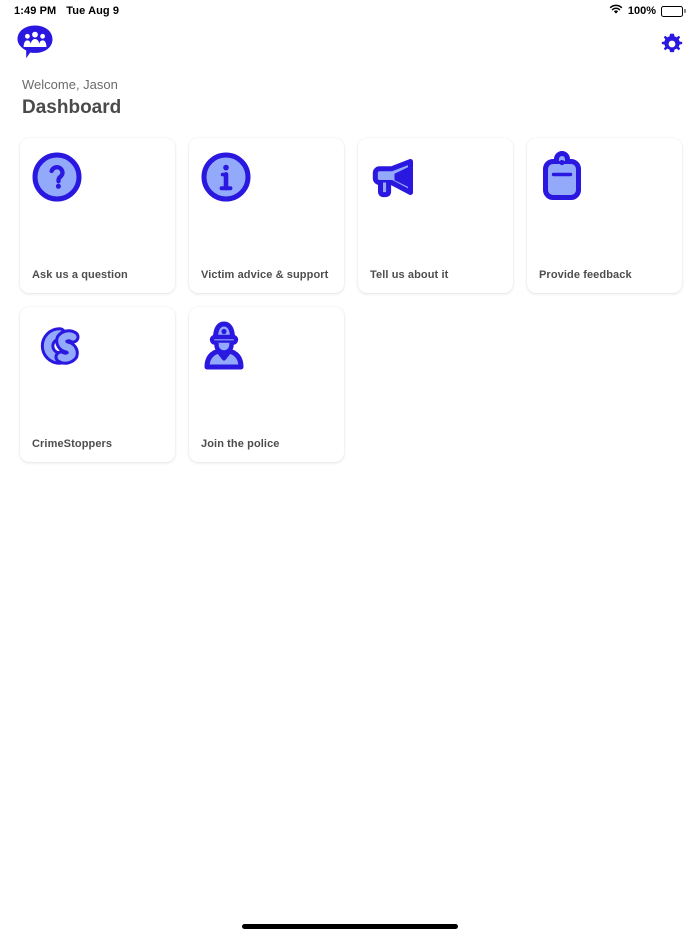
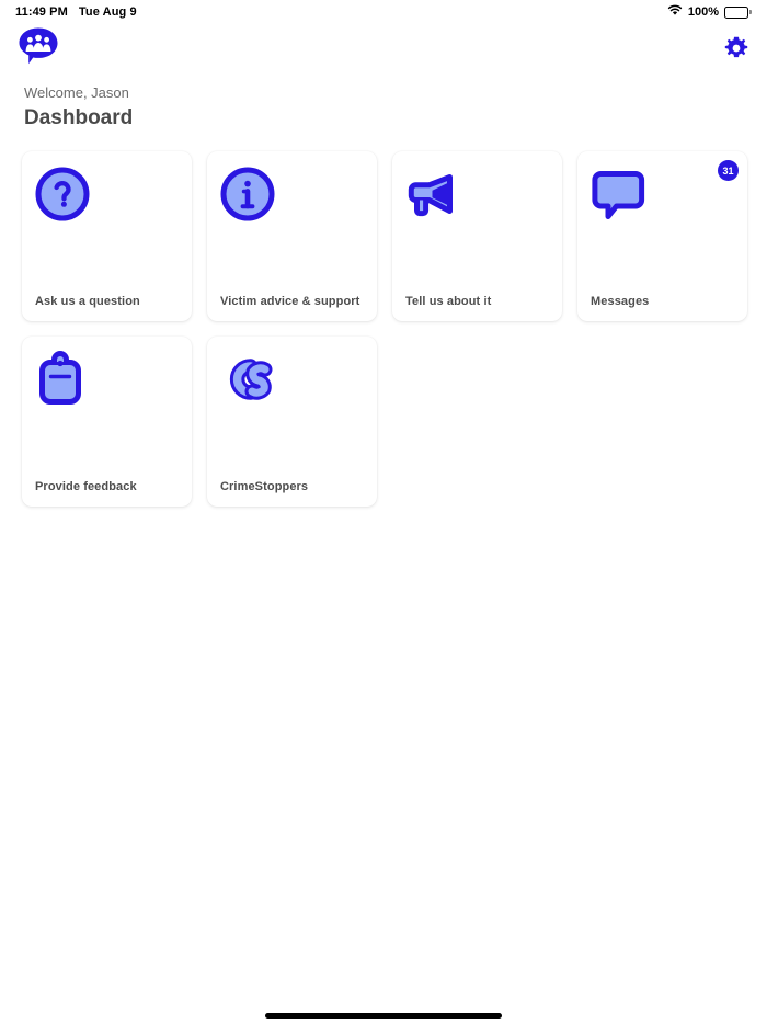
- 1:49 PM
+ 11:49 PM
  Tue Aug 9
  100%
  Welcome, Jason
  Dashboard
  Ask us a question
  Victim advice & support
  Tell us about it
+ 31
+ Messages
  Provide feedback
  CrimeStoppers
- Join the police
